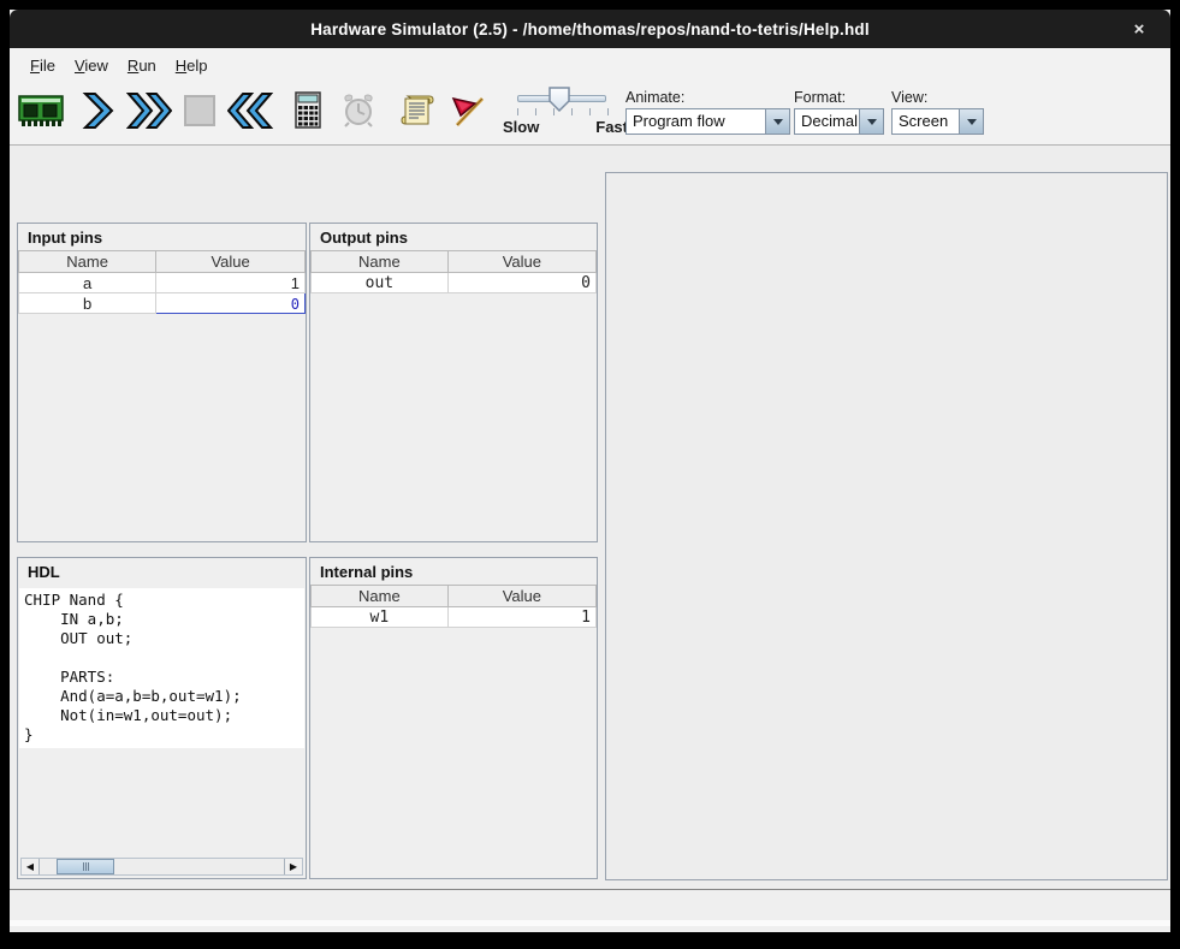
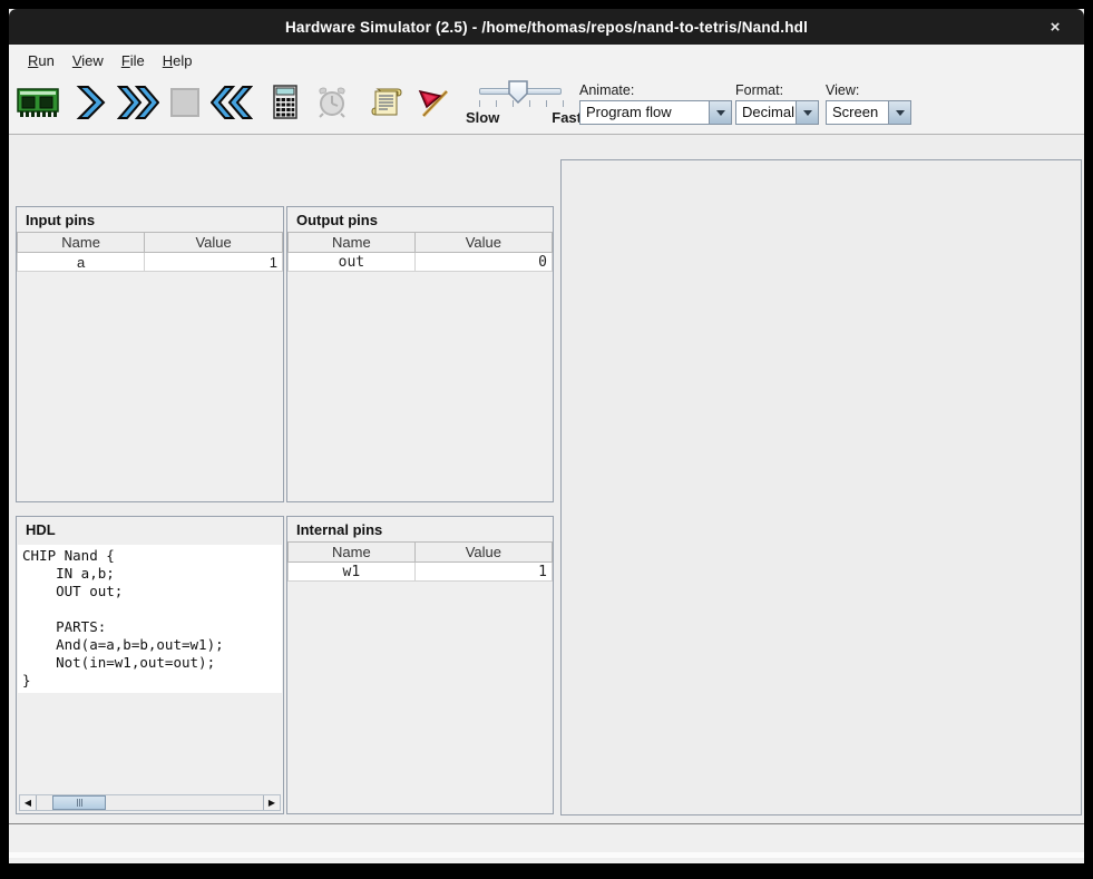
- Hardware Simulator (2.5) - /home/thomas/repos/nand-to-tetris/Help.hdl
+ Hardware Simulator (2.5) - /home/thomas/repos/nand-to-tetris/Nand.hdl
  ×
- File
+ Run
  View
- Run
+ File
  Help
  Slow
  Fas
  Animate:
  Program flow
  Format:
  Decimal
  View:
  Screen
  Input pins
  Name	Value
  a	1
- b	0
  Output pins
  Name	Value
  out	0
  HDL
  CHIP Nand {
  IN a,b;
  OUT out;
  PARTS:
  And(a=a,b=b,out=w1);
  Not(in=w1,out=out);
  }
  ◀
  ▶
  Internal pins
  Name	Value
  w1	1
